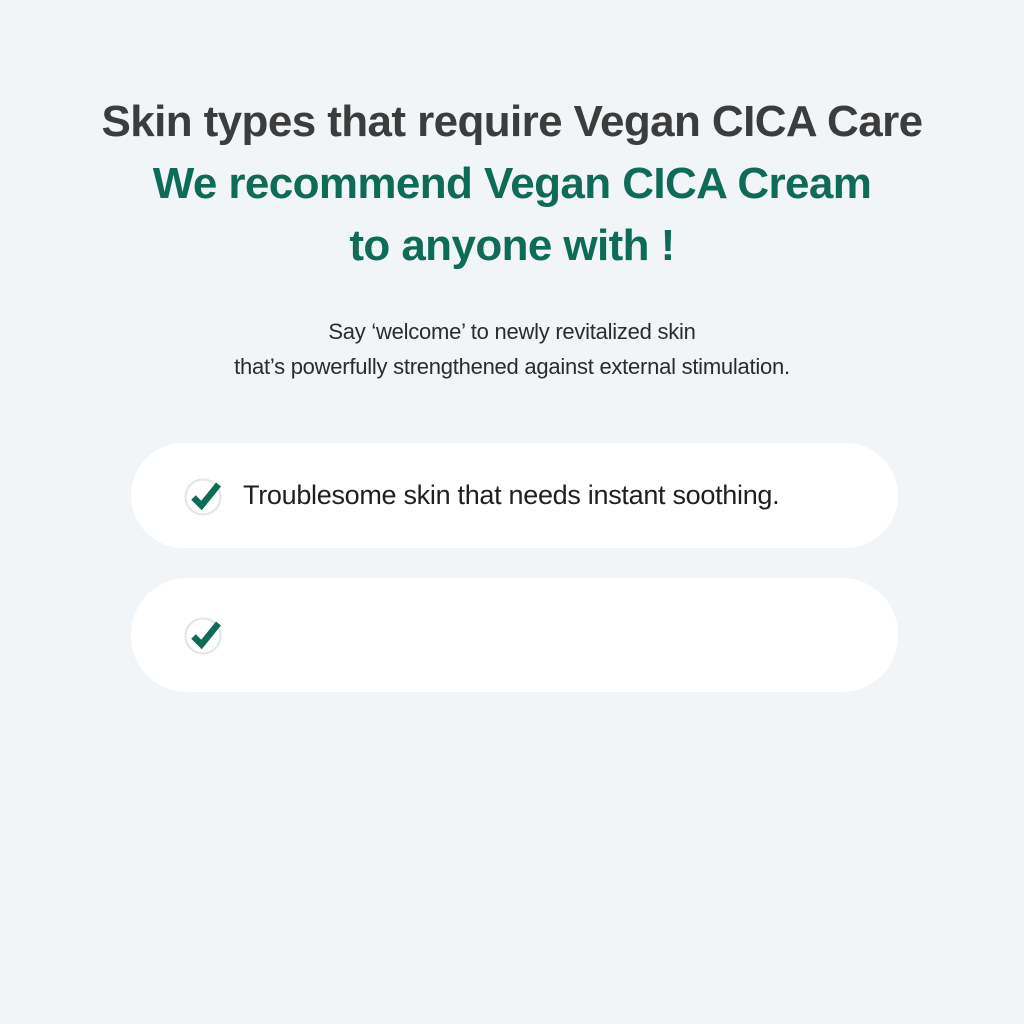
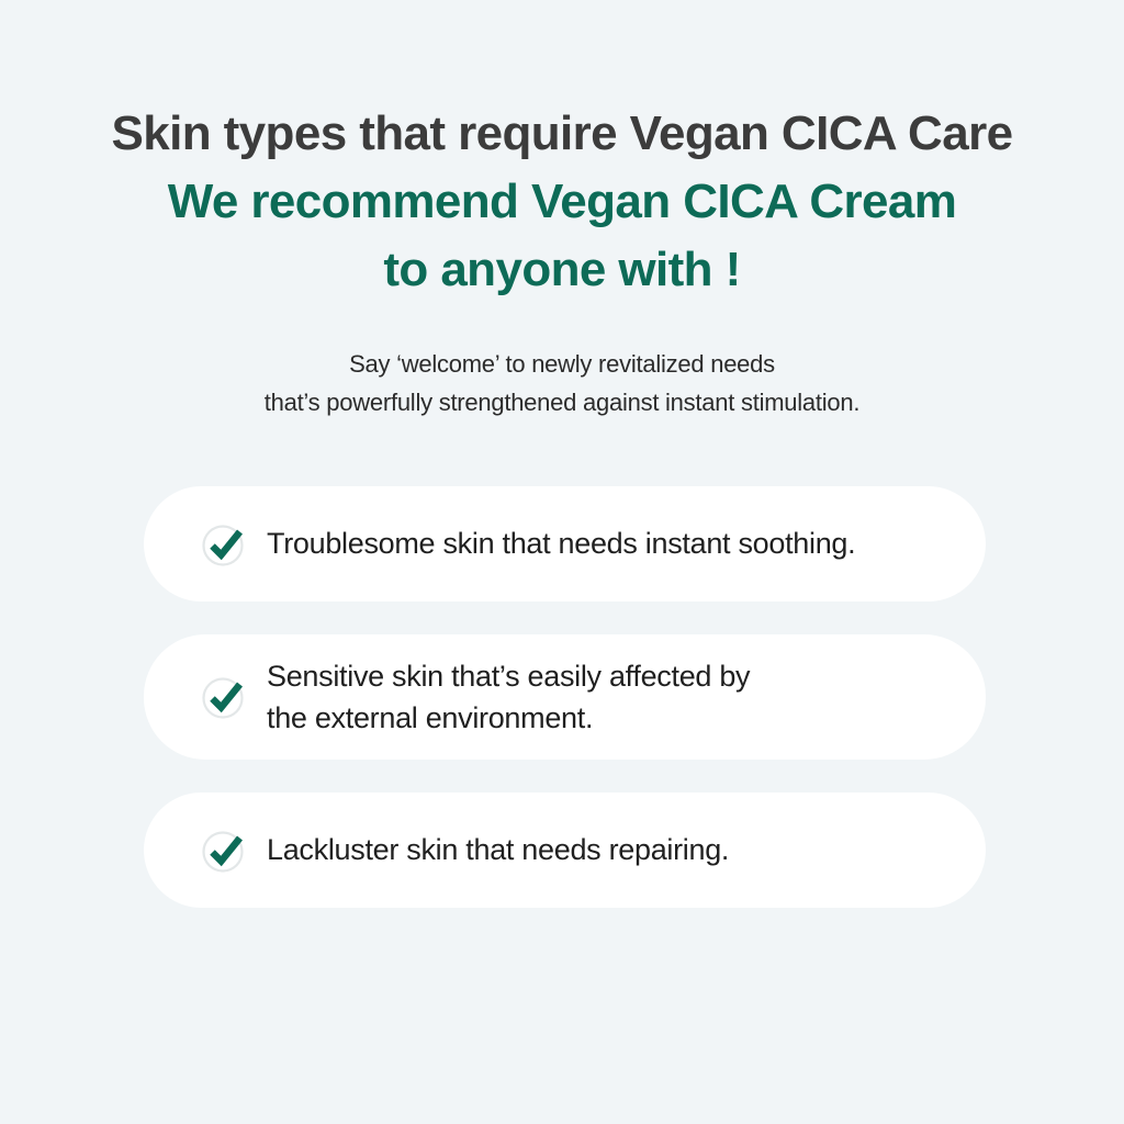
  Skin types that require Vegan CICA Care
  We recommend Vegan CICA Cream
  to anyone with !
- Say ‘welcome’ to newly revitalized skin
+ Say ‘welcome’ to newly revitalized needs
- that’s powerfully strengthened against external stimulation.
+ that’s powerfully strengthened against instant stimulation.
  Troublesome skin that needs instant soothing.
+ Sensitive skin that’s easily affected by
+ the external environment.
+ Lackluster skin that needs repairing.
